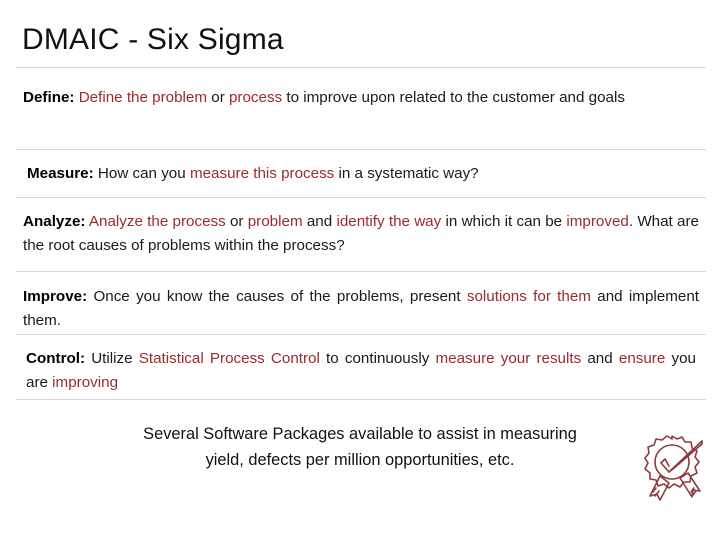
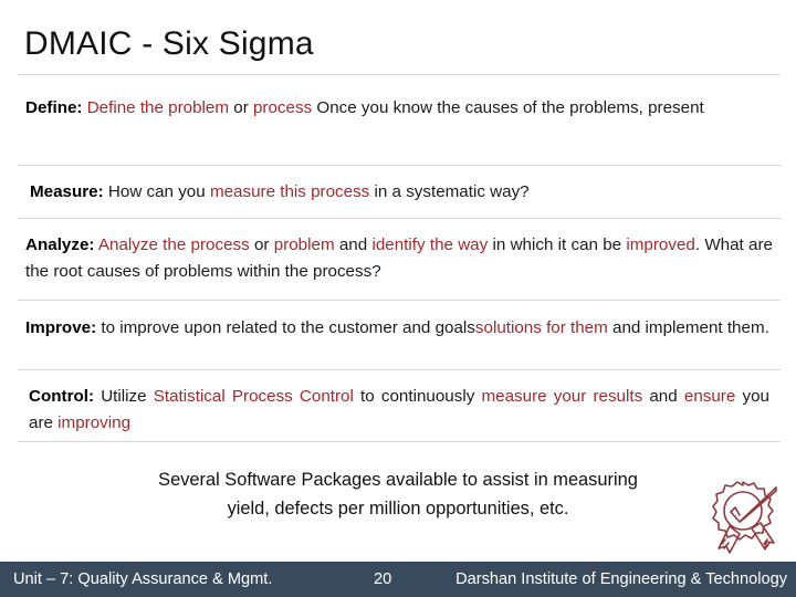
  DMAIC - Six Sigma
- Define: Define the problem or process to improve upon related to the customer and goals
+ Define: Define the problem or process Once you know the causes of the problems, present
  Measure: How can you measure this process in a systematic way?
  Analyze: Analyze the process or problem and identify the way in which it can be improved. What are the root causes of problems within the process?
- Improve: Once you know the causes of the problems, present solutions for them and implement them.
+ Improve: to improve upon related to the customer and goalssolutions for them and implement them.
  Control: Utilize Statistical Process Control to continuously measure your results and ensure you are improving
  Several Software Packages available to assist in measuring
  yield, defects per million opportunities, etc.
+ Unit – 7: Quality Assurance & Mgmt.
+ 20
+ Darshan Institute of Engineering & Technology
